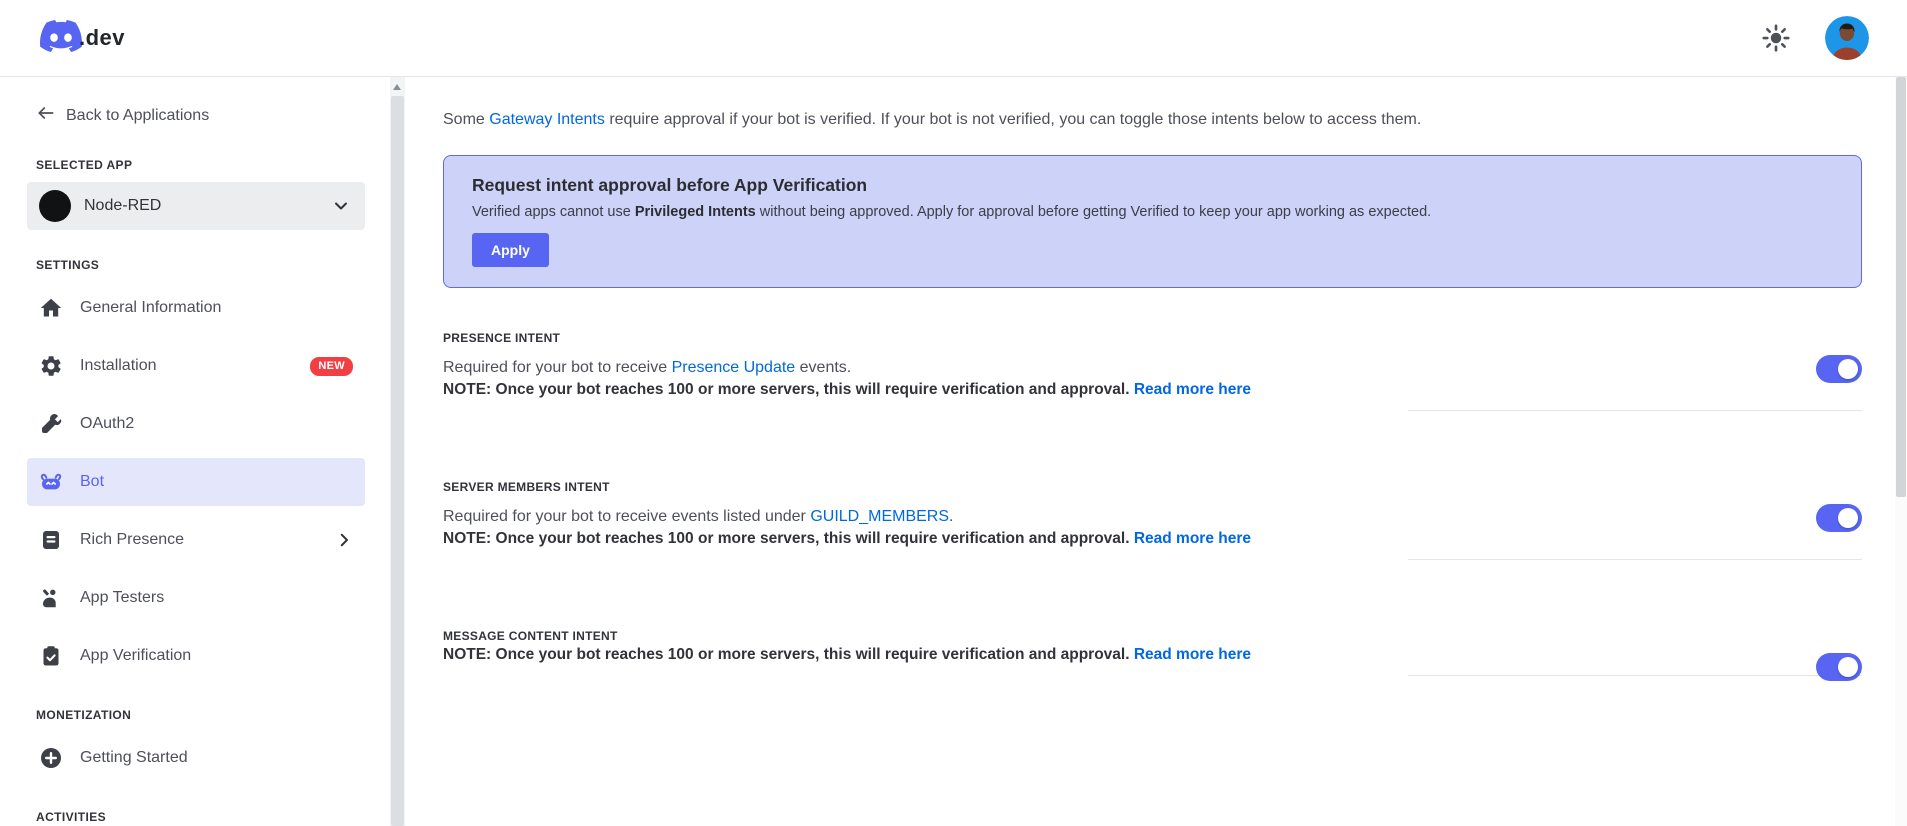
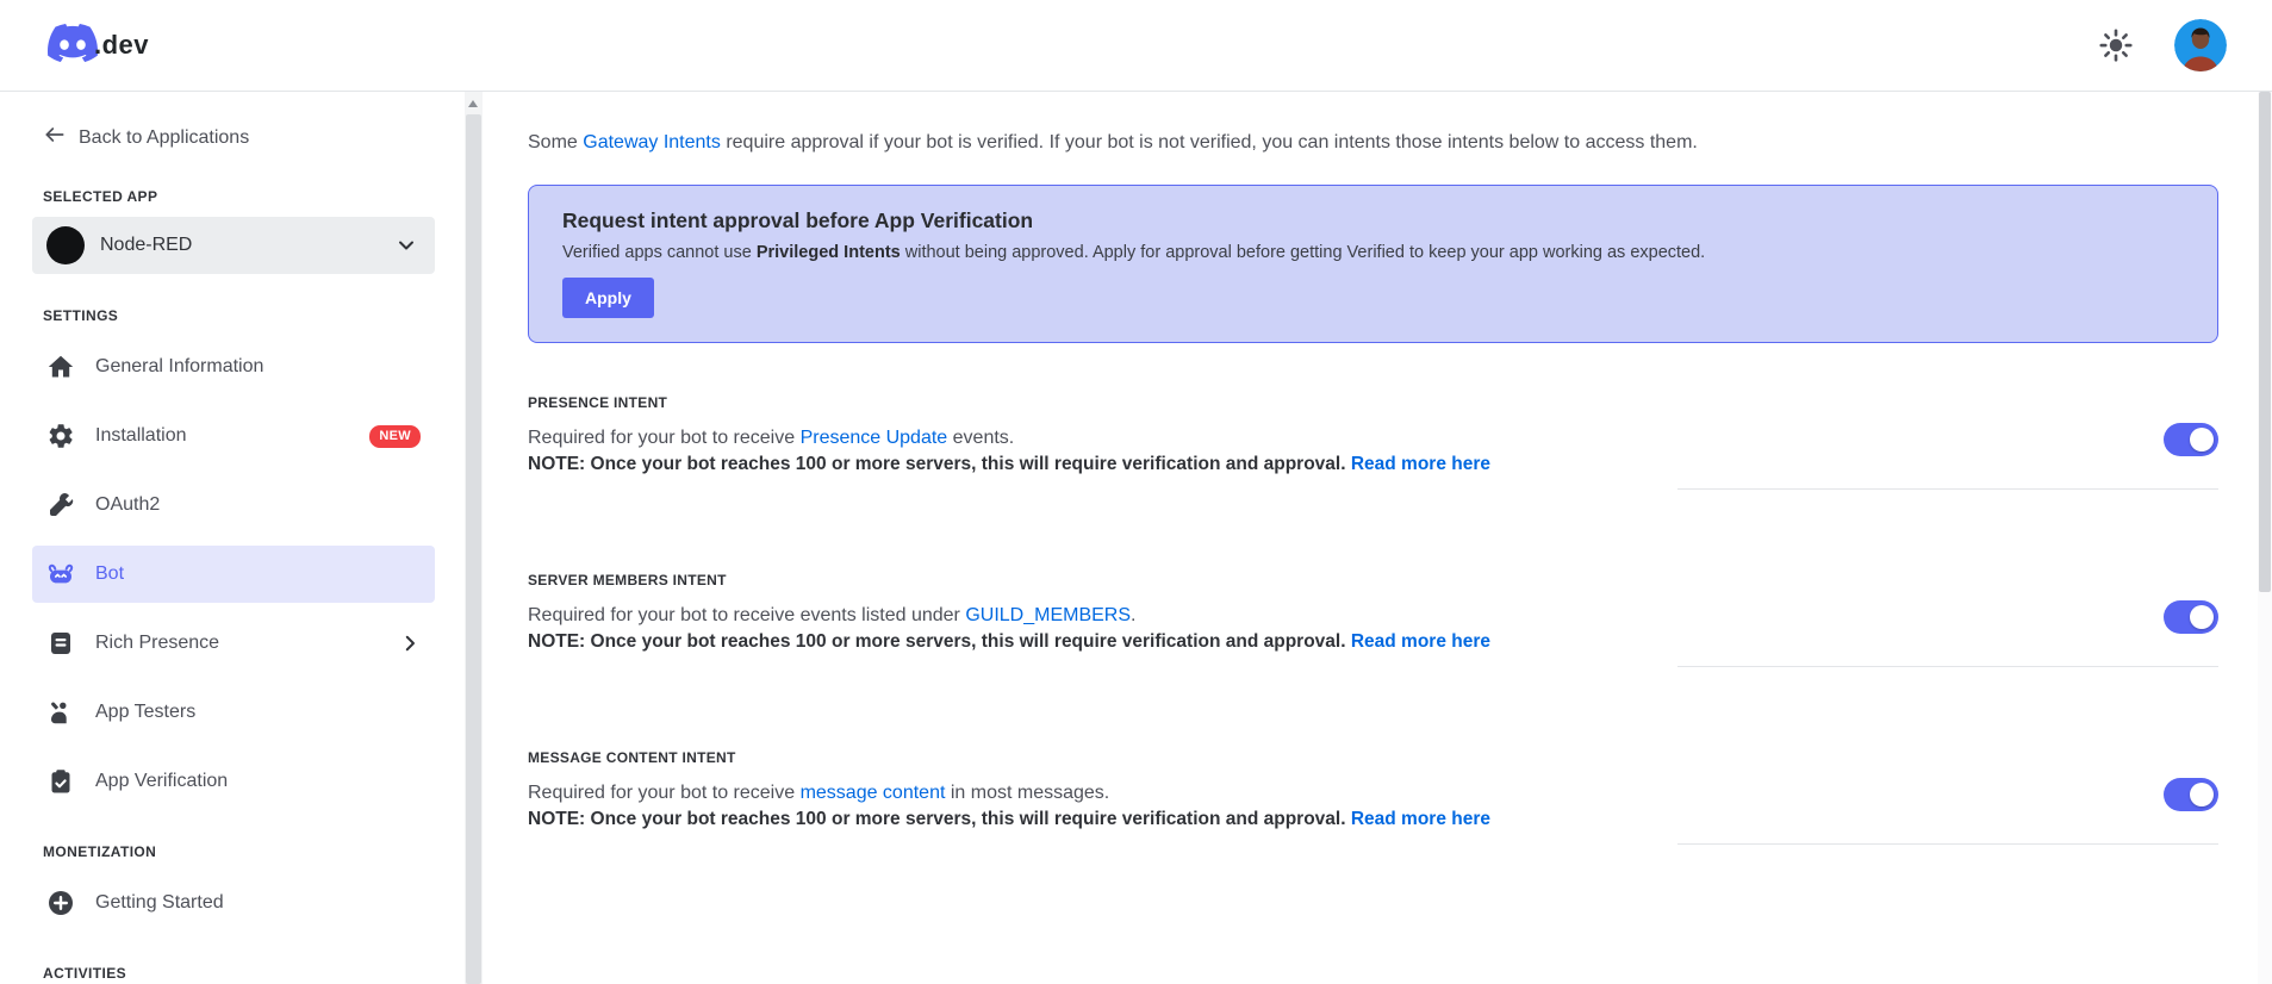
  .dev
  Back to Applications
  SELECTED APP
  Node-RED
  SETTINGS
  General Information
  Installation
  NEW
  OAuth2
  Bot
  Rich Presence
  App Testers
  App Verification
  MONETIZATION
  Getting Started
  ACTIVITIES
- Some Gateway Intents require approval if your bot is verified. If your bot is not verified, you can toggle those intents below to access them.
+ Some Gateway Intents require approval if your bot is verified. If your bot is not verified, you can intents those intents below to access them.
  Request intent approval before App Verification
  Verified apps cannot use Privileged Intents without being approved. Apply for approval before getting Verified to keep your app working as expected.
  Apply
  PRESENCE INTENT
  Required for your bot to receive Presence Update events.
  NOTE: Once your bot reaches 100 or more servers, this will require verification and approval. Read more here
  SERVER MEMBERS INTENT
  Required for your bot to receive events listed under GUILD_MEMBERS.
  NOTE: Once your bot reaches 100 or more servers, this will require verification and approval. Read more here
  MESSAGE CONTENT INTENT
+ Required for your bot to receive message content in most messages.
  NOTE: Once your bot reaches 100 or more servers, this will require verification and approval. Read more here
